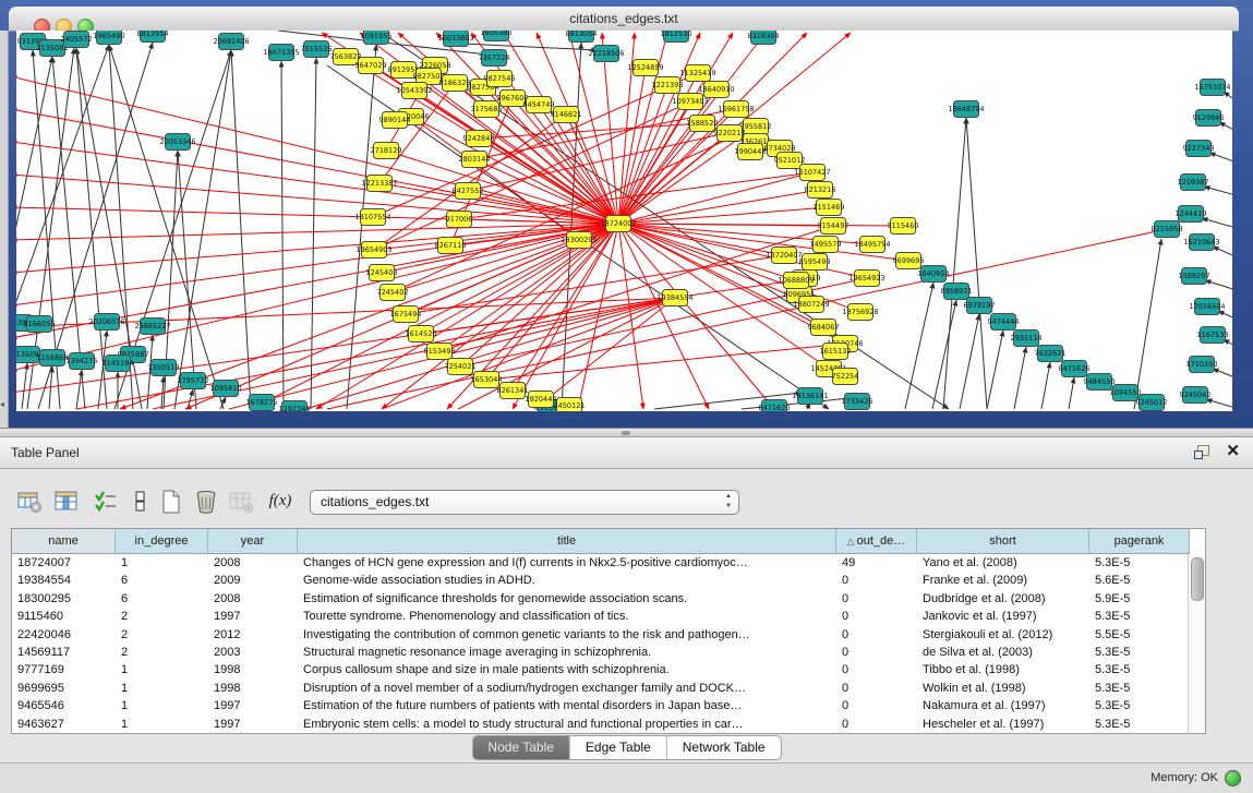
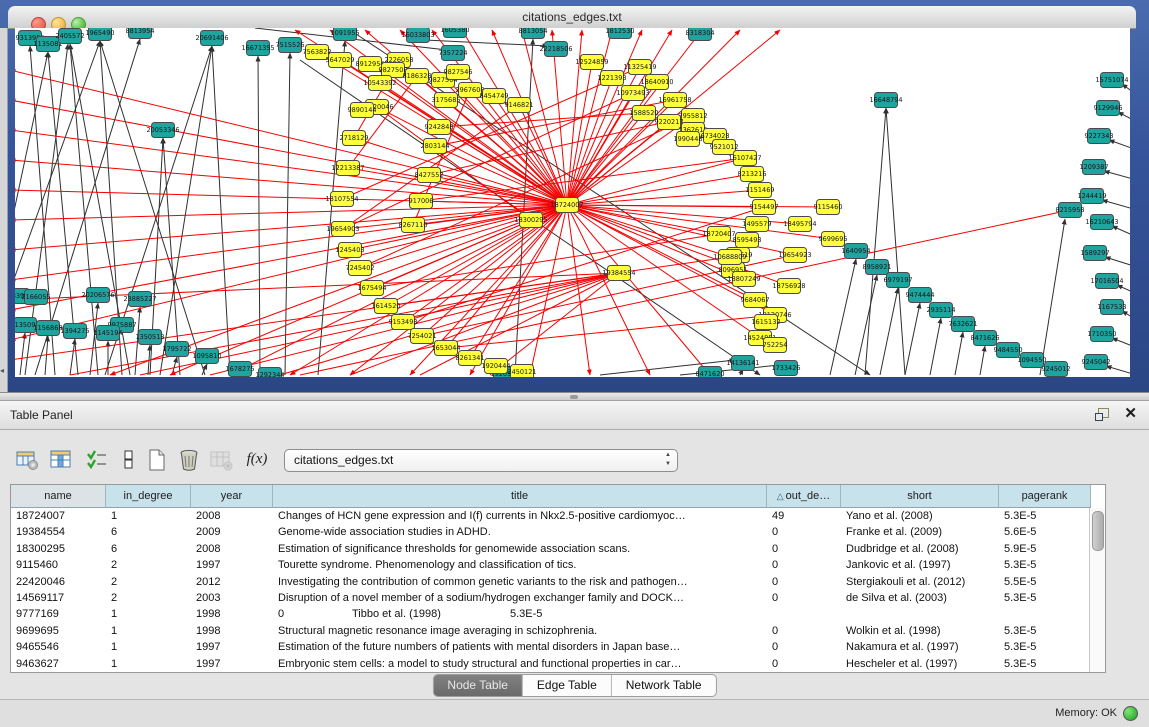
  citations_edges.txt
  93139
  1135081
  2405572
  1965490
  8813954
  20691406
  16671355
  7515526
  1091955
  16033803
  1605380
  8813054
  7357224
  22218506
  1812530
  8318304
  20053346
  2166055
  20206576
  23885227
  75887
  13509
  1156868
  1394275
  1145194
  1350513
  1795722
  1095810
  1678275
  1292344
  14136141
  1733426
  8471620
  16648794
  8215958
  1640954
  8958921
  6979197
  9474444
  2935114
  7632621
  8471626
  9484550
  1094550
  9245012
  15751074
  9129946
  9227343
  1209387
  1244419
  16210643
  1589297
  17016504
  1167533
  1710350
  9245042
  18300295
  7563822
  5647029
  891295
  2226058
  982750
  8186328
  10543392
  98275
  9827546
  296760
  3175685
  8454749
  9146821
  9890144
  2718129
  9242848
  2803144
  12213387
  8427552
  18107554
  917006
  8267110
  19654903
  1245403
  7245402
  1675494
  1614520
  9153493
  7254021
  1653044
  8261341
  1920444
  2450121
  12524859
  1221393
  10973493
  11325419
  18640910
  16961758
  955812
  1588520
  9220217
  136261
  1990448
  6734028
  9521012
  16107427
  8213216
  1151469
  9154497
  1495579
  8595493
  8096951
  18720407
  10688809
  18807249
  9684067
  1615132
  752254
  18756928
  19654923
  18495794
  9115460
  9699695
  19384554
  18724007
  ◂
  Table Panel
  ✕
  f(x)
  citations_edges.txt
  name
  in_degree
  year
  title
  △ out_de…
  short
  pagerank
  18724007
  1
  2008
  Changes of HCN gene expression and I(f) currents in Nkx2.5-positive cardiomyoc…
  49
  Yano et al. (2008)
  5.3E-5
  19384554
  6
  2009
  Genome-wide association studies in ADHD.
  0
  Franke et al. (2009)
  5.6E-5
  18300295
  6
  2008
  Estimation of significance thresholds for genomewide association scans.
  0
  Dudbridge et al. (2008)
  5.9E-5
  9115460
  2
  1997
  Tourette syndrome. Phenomenology and classification of tics.
  0
  Jankovic et al. (1997)
  5.3E-5
  22420046
  2
  2012
  Investigating the contribution of common genetic variants to the risk and pathogen…
  0
  Stergiakouli et al. (2012)
  5.5E-5
  14569117
  2
  2003
- Structural magnetic resonance image averaging in schizophrenia.
+ Disruption of a novel member of a sodium/hydrogen exchanger family and DOCK…
  0
  de Silva et al. (2003)
  5.3E-5
  9777169
  1
  1998
- Corpus callosum shape and size in male patients with schizophrenia.
  0
  Tibbo et al. (1998)
  5.3E-5
  9699695
  1
  1998
- Disruption of a novel member of a sodium/hydrogen exchanger family and DOCK…
+ Structural magnetic resonance image averaging in schizophrenia.
  0
  Wolkin et al. (1998)
  5.3E-5
  9465546
  1
  1997
  Estimation of the future numbers of patients with mental disorders in Japan base…
  0
  Nakamura et al. (1997)
  5.3E-5
  9463627
  1
  1997
  Embryonic stem cells: a model to study structural and functional properties in car…
  0
  Hescheler et al. (1997)
  5.3E-5
  Node Table
  Edge Table
  Network Table
  Memory: OK
